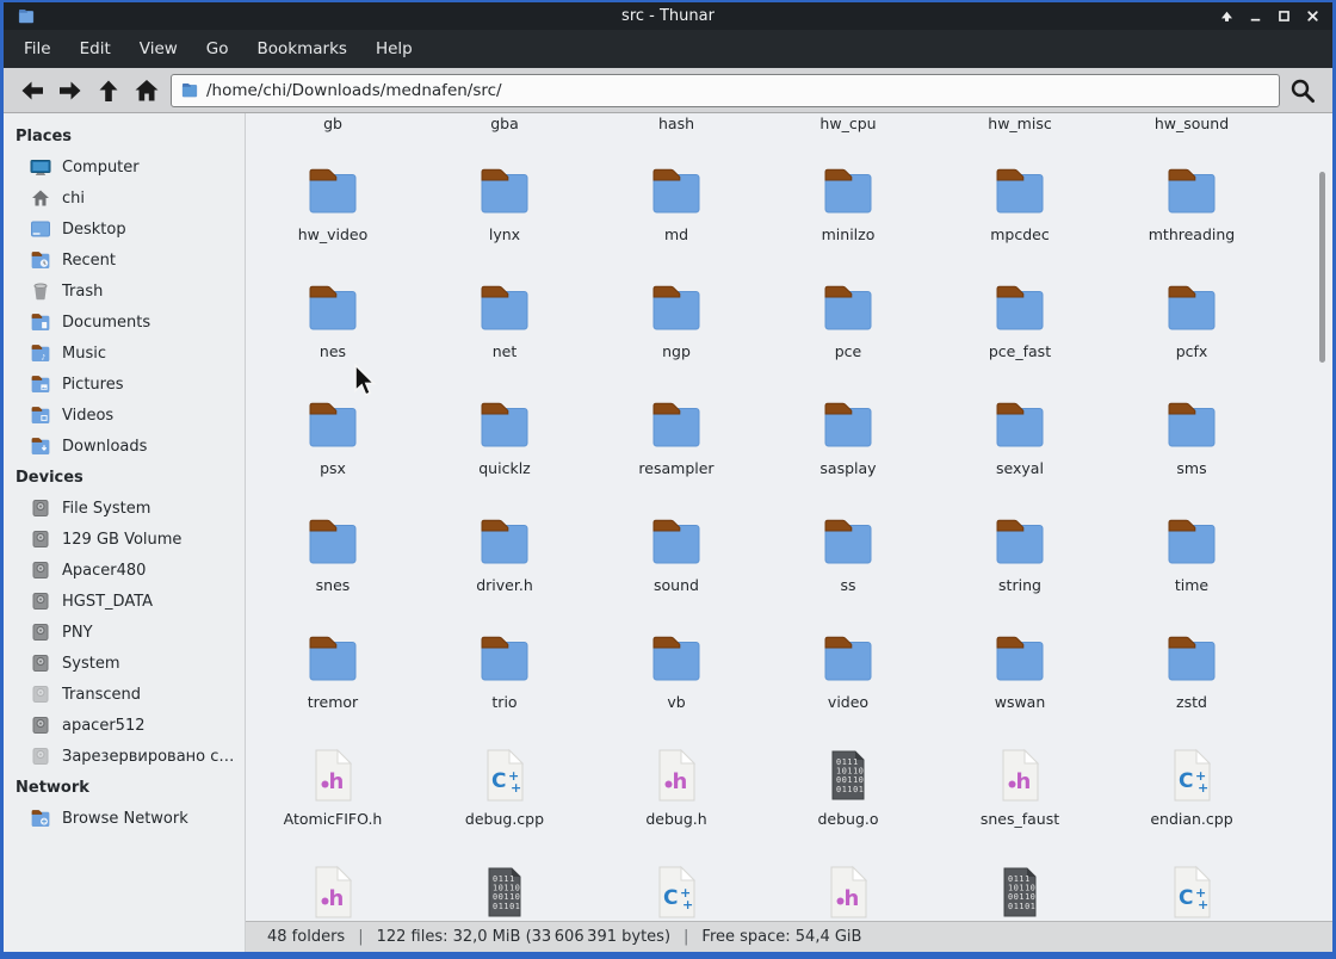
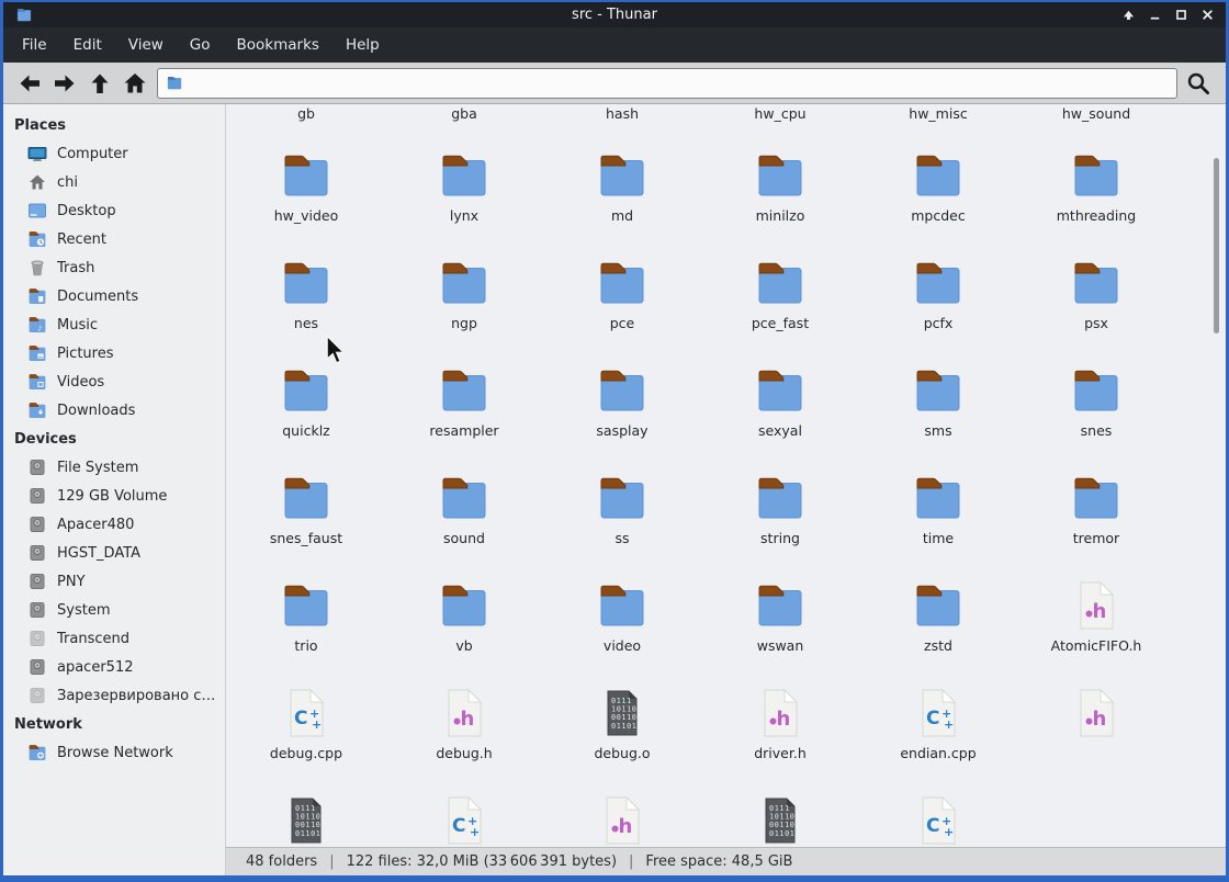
  src - Thunar
  File
  Edit
  View
  Go
  Bookmarks
  Help
- /home/chi/Downloads/mednafen/src/
  Places
  Computer
  chi
  Desktop
  Recent
  Trash
  Documents
  Music
  Pictures
  Videos
  Downloads
  Devices
  File System
  129 GB Volume
  Apacer480
  HGST_DATA
  PNY
  System
  Transcend
  apacer512
  Зарезервировано с…
  Network
  Browse Network
  gb
  gba
  hash
  hw_cpu
  hw_misc
  hw_sound
  hw_video
  lynx
  md
  minilzo
  mpcdec
  mthreading
  nes
- net
  ngp
  pce
  pce_fast
  pcfx
  psx
  quicklz
  resampler
  sasplay
  sexyal
  sms
  snes
- driver.h
+ snes_faust
  sound
  ss
  string
  time
  tremor
  trio
  vb
  video
  wswan
  zstd
  h
  AtomicFIFO.h
  C
  +
  +
  debug.cpp
  h
  debug.h
  0111
  10110
  00110
  01101
  debug.o
  h
- snes_faust
+ driver.h
  C
  +
  +
  endian.cpp
  h
  0111
  10110
  00110
  01101
  C
  +
  +
  h
  0111
  10110
  00110
  01101
  C
  +
  +
  48 folders
  |
  122 files: 32,0 MiB (33 606 391 bytes)
  |
- Free space: 54,4 GiB
+ Free space: 48,5 GiB
